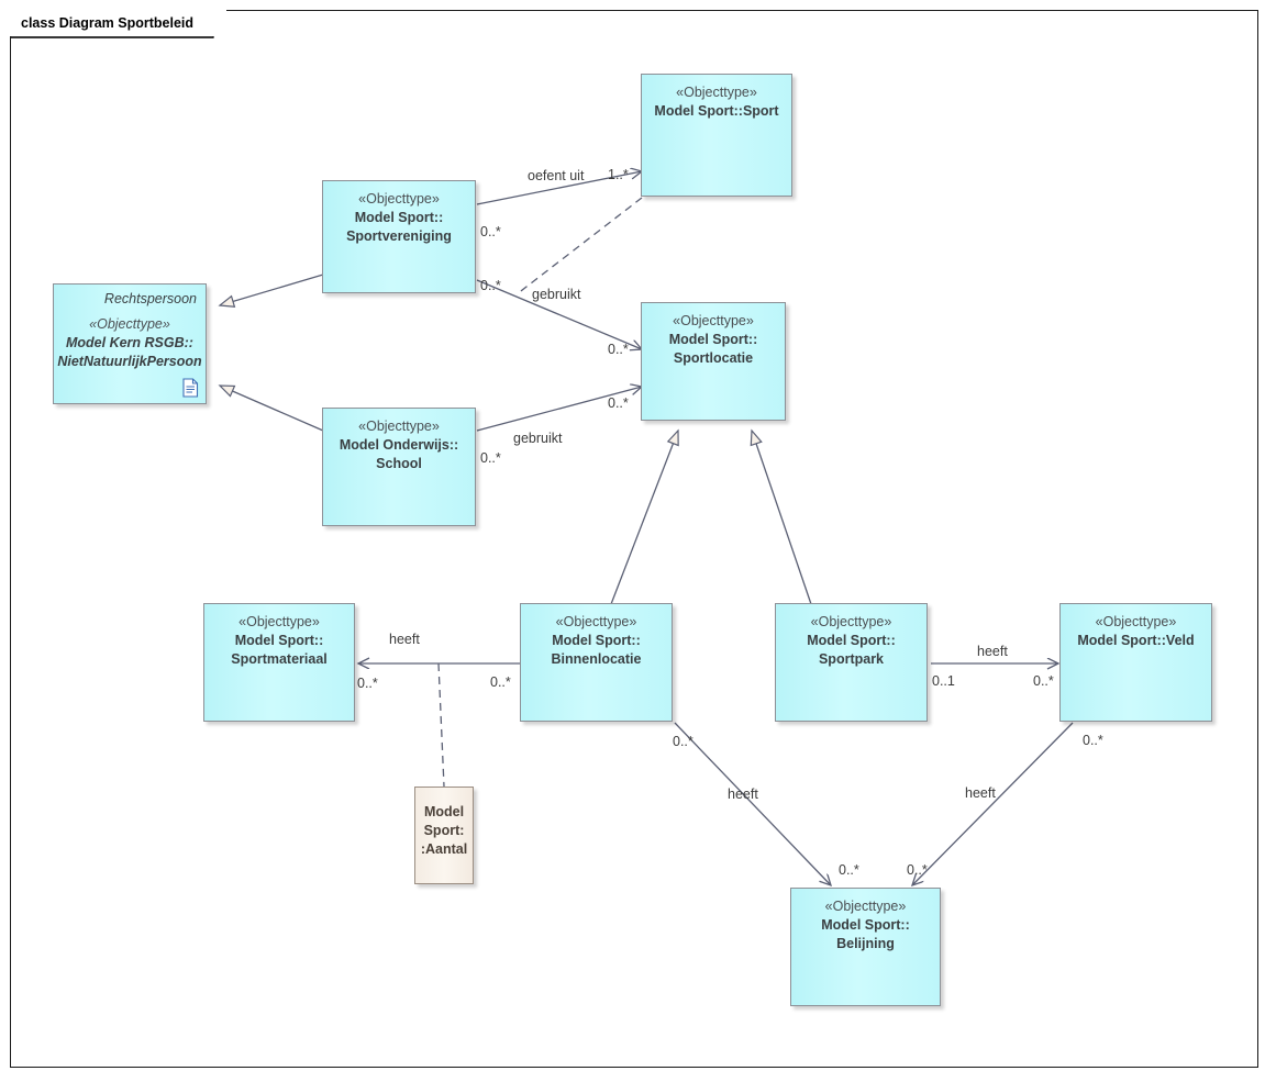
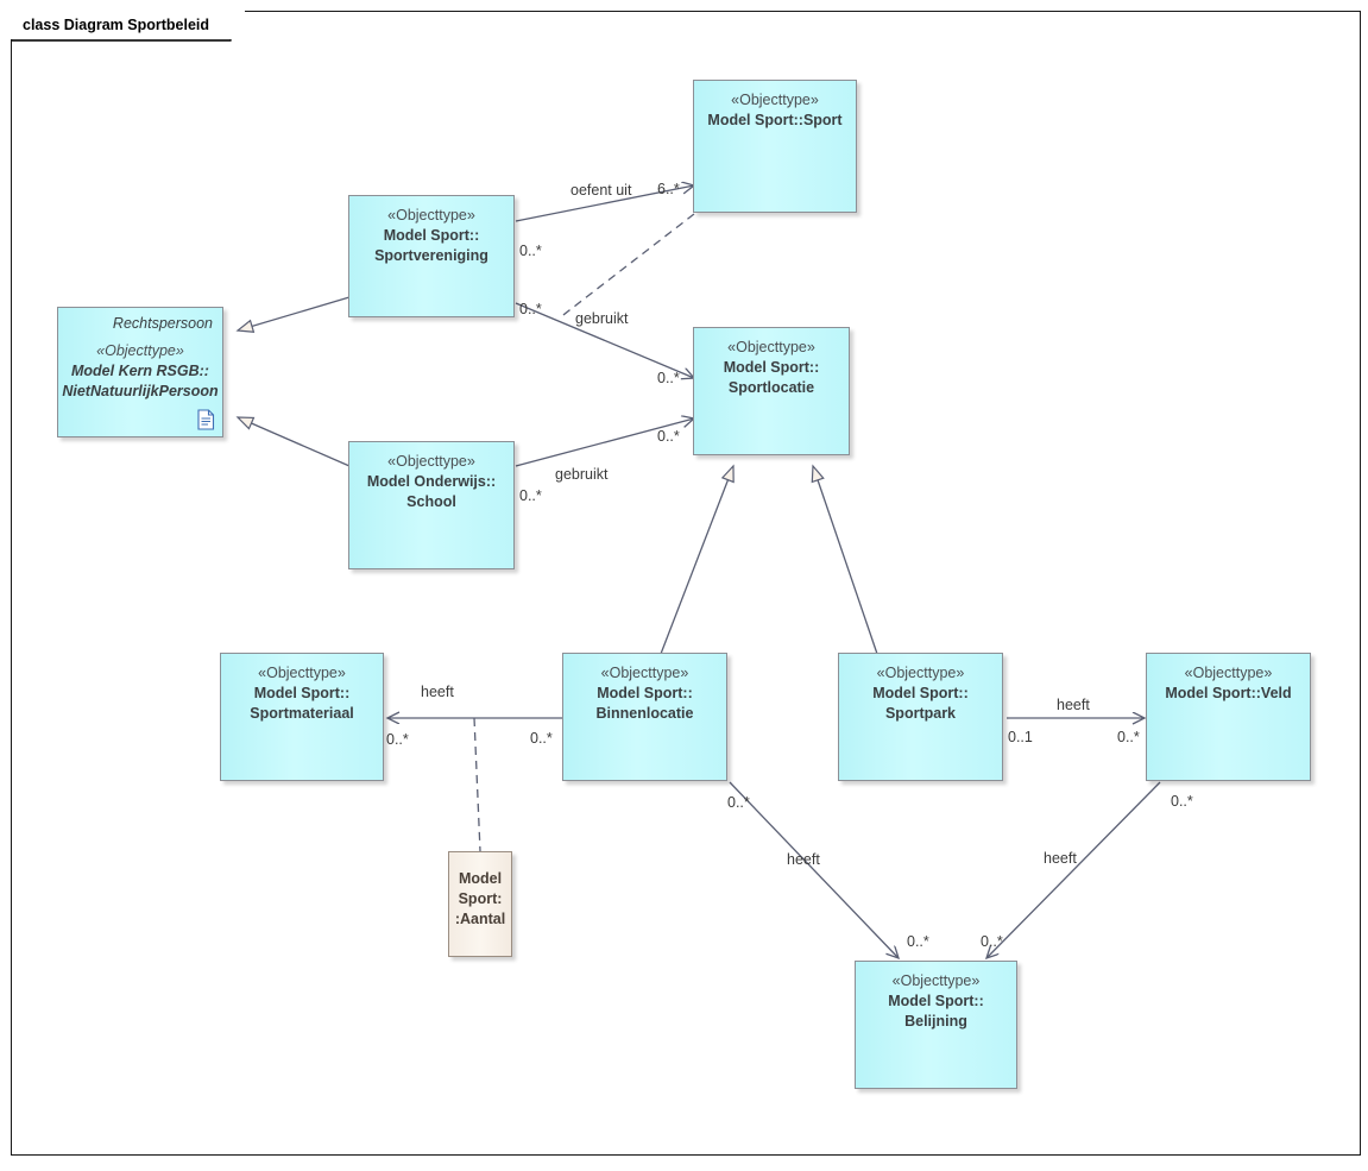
  class Diagram Sportbeleid
  oefent uit
- 1..*
+ 6..*
  0..*
  gebruikt
  0..*
  0..*
  gebruikt
  0..*
  0..*
  heeft
  0..*
  0..*
  heeft
  0..1
  0..*
  0..*
  0..*
  heeft
  heeft
  0..*
  0..*
  «Objecttype»
  Model Sport::Sport
  «Objecttype»
  Model Sport::
  Sportvereniging
  Rechtspersoon
  «Objecttype»
  Model Kern RSGB::
  NietNatuurlijkPersoon
  «Objecttype»
  Model Sport::
  Sportlocatie
  «Objecttype»
  Model Onderwijs::
  School
  «Objecttype»
  Model Sport::
  Sportmateriaal
  «Objecttype»
  Model Sport::
  Binnenlocatie
  «Objecttype»
  Model Sport::
  Sportpark
  «Objecttype»
  Model Sport::Veld
  «Objecttype»
  Model Sport::
  Belijning
  Model
  Sport:
  :Aantal
